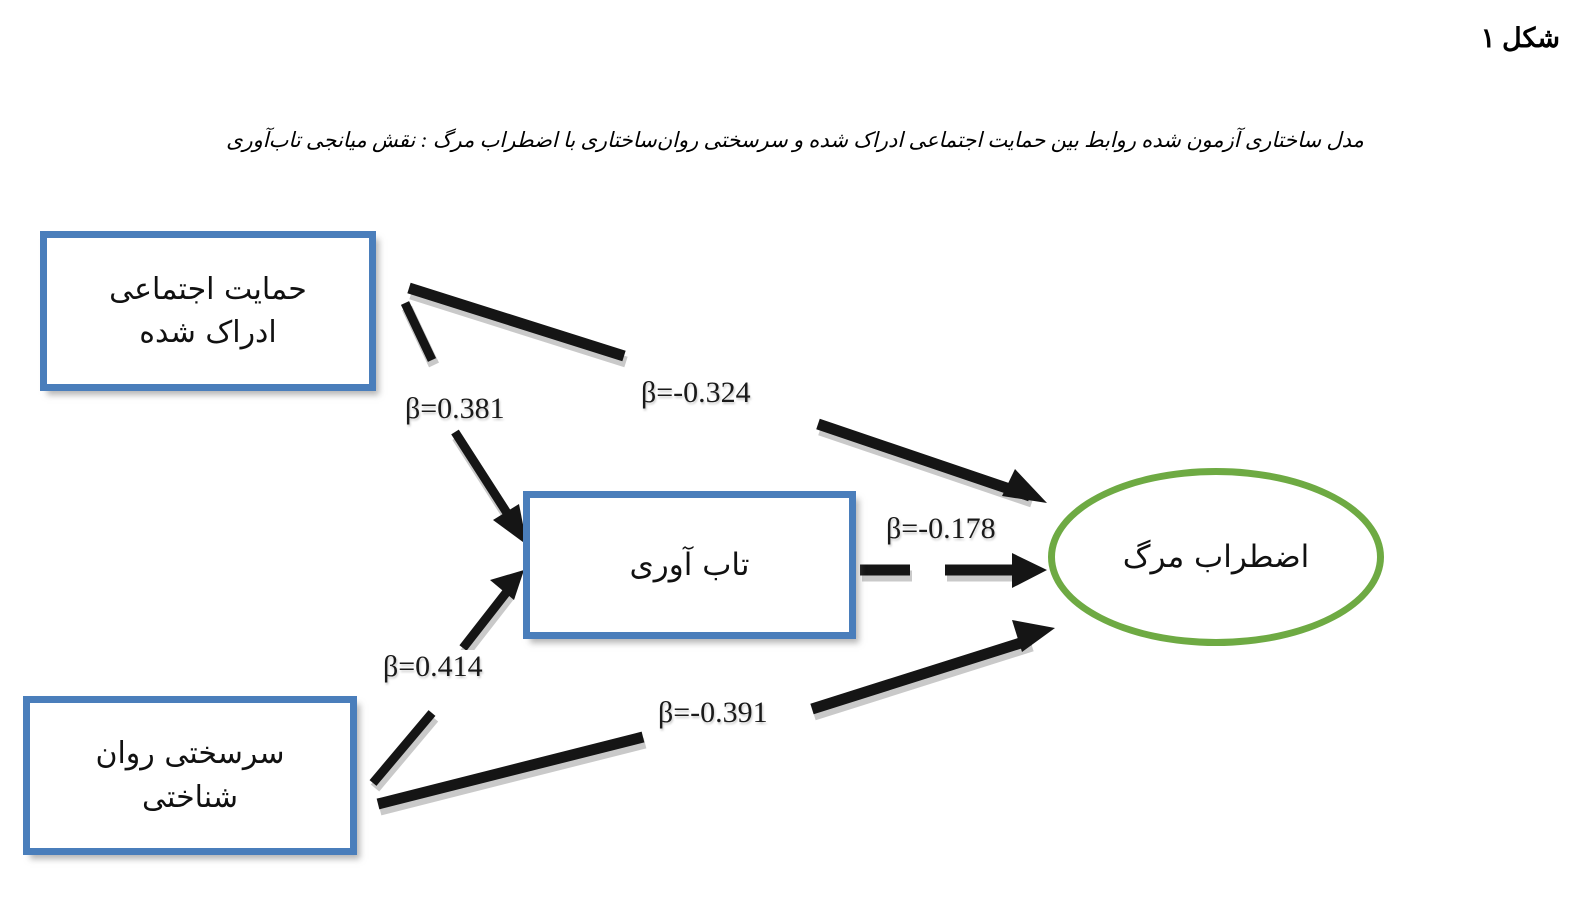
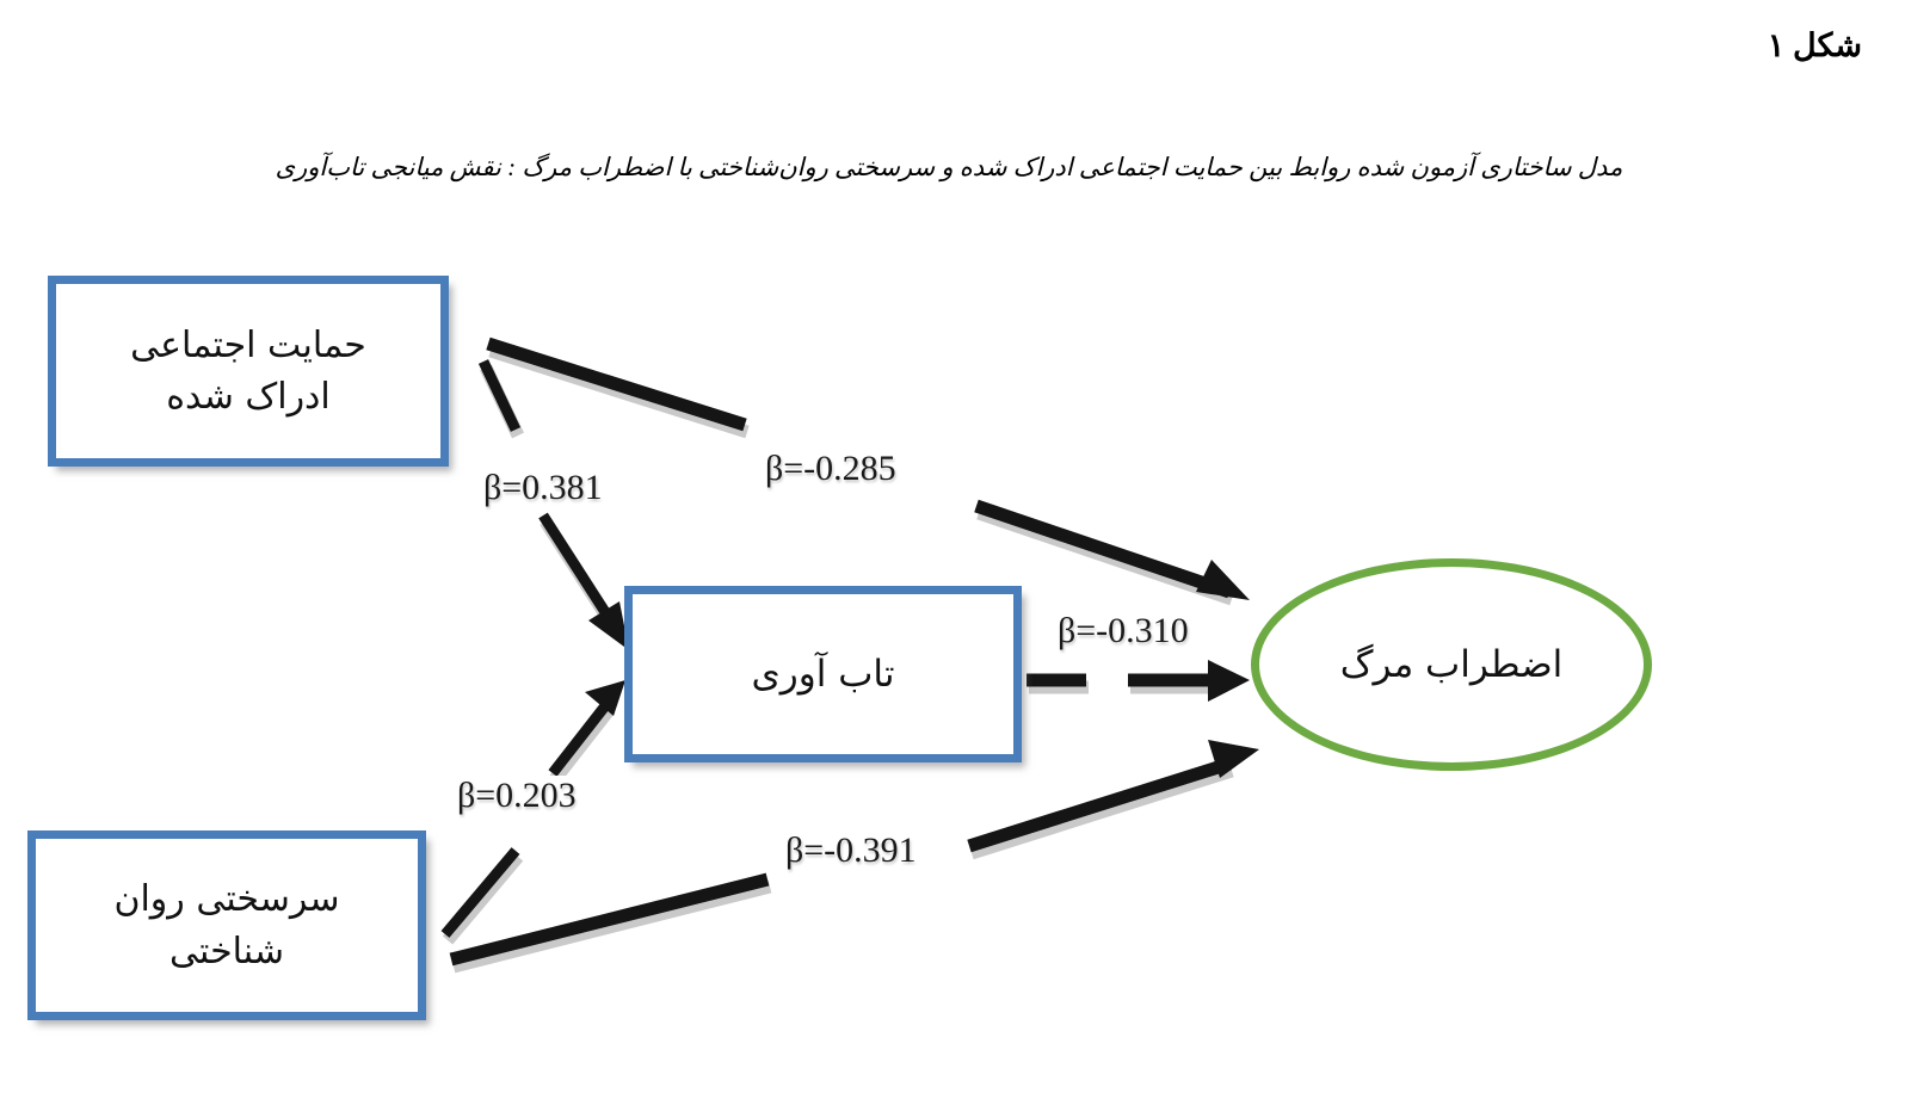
  شکل ۱
- مدل ساختاری آزمون شده روابط بین حمایت اجتماعی ادراک شده و سرسختی روان‌ساختاری با اضطراب مرگ : نقش میانجی تاب‌آوری
+ مدل ساختاری آزمون شده روابط بین حمایت اجتماعی ادراک شده و سرسختی روان‌شناختی با اضطراب مرگ : نقش میانجی تاب‌آوری
  حمایت اجتماعی
  ادراک شده
  سرسختی روان
  شناختی
  تاب آوری
  اضطراب مرگ
  β=0.381
- β=-0.324
+ β=-0.285
- β=-0.178
+ β=-0.310
- β=0.414
+ β=0.203
  β=-0.391
